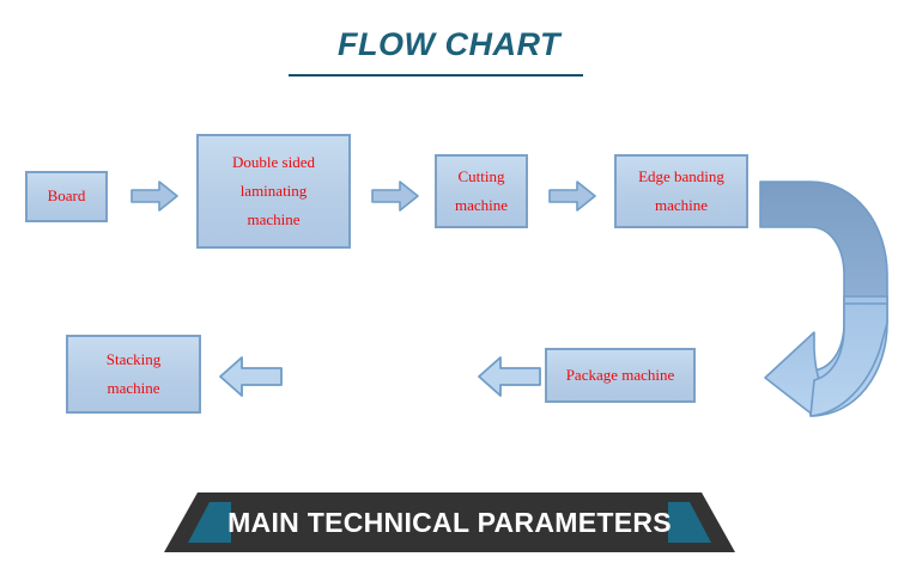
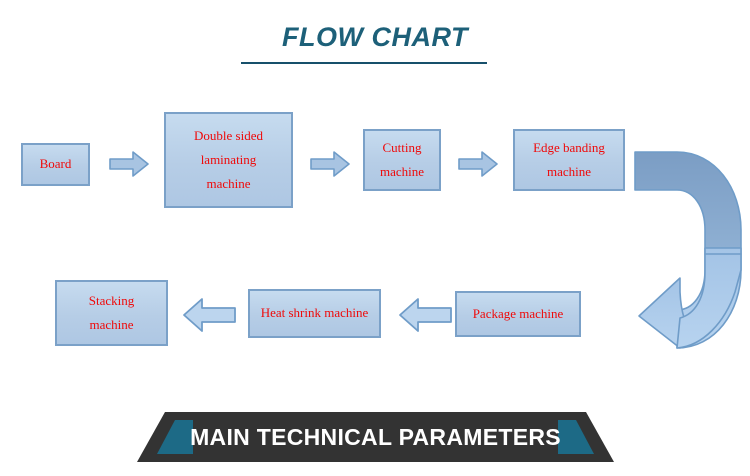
  FLOW CHART
  Board
  Double sided
  laminating
  machine
  Cutting
  machine
  Edge banding
  machine
  Package machine
+ Heat shrink machine
  Stacking
  machine
  MAIN TECHNICAL PARAMETERS
